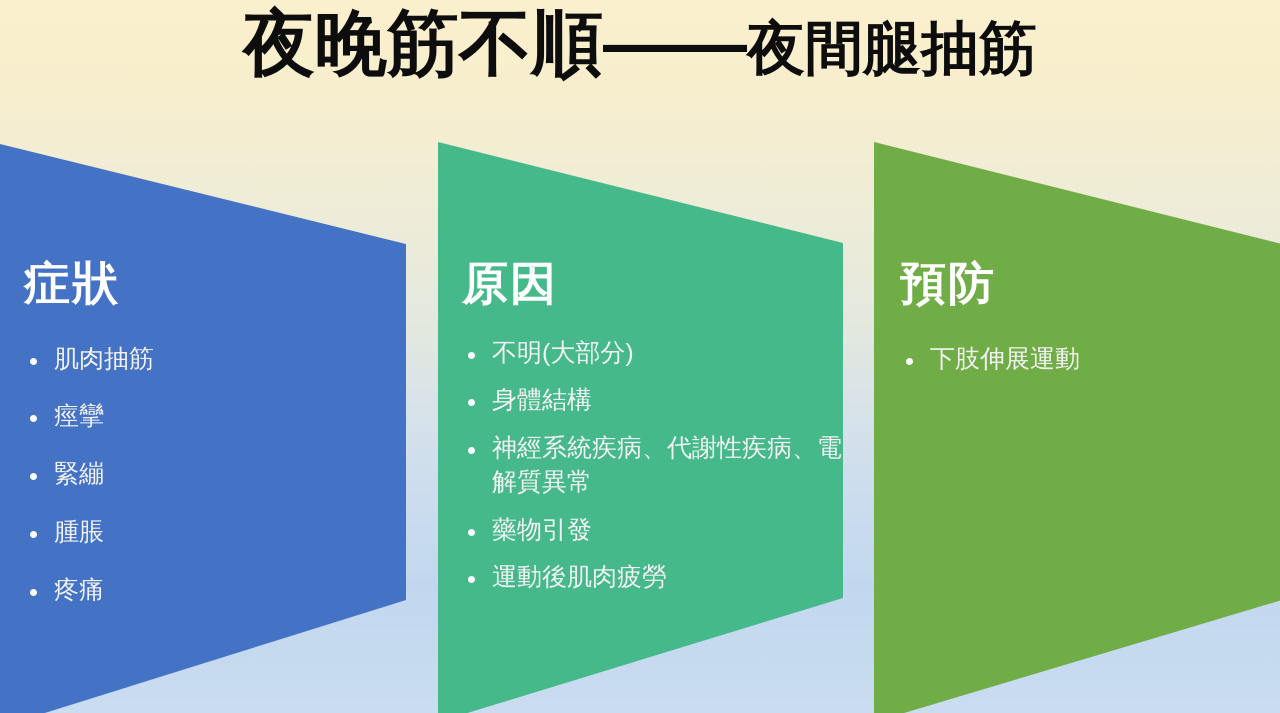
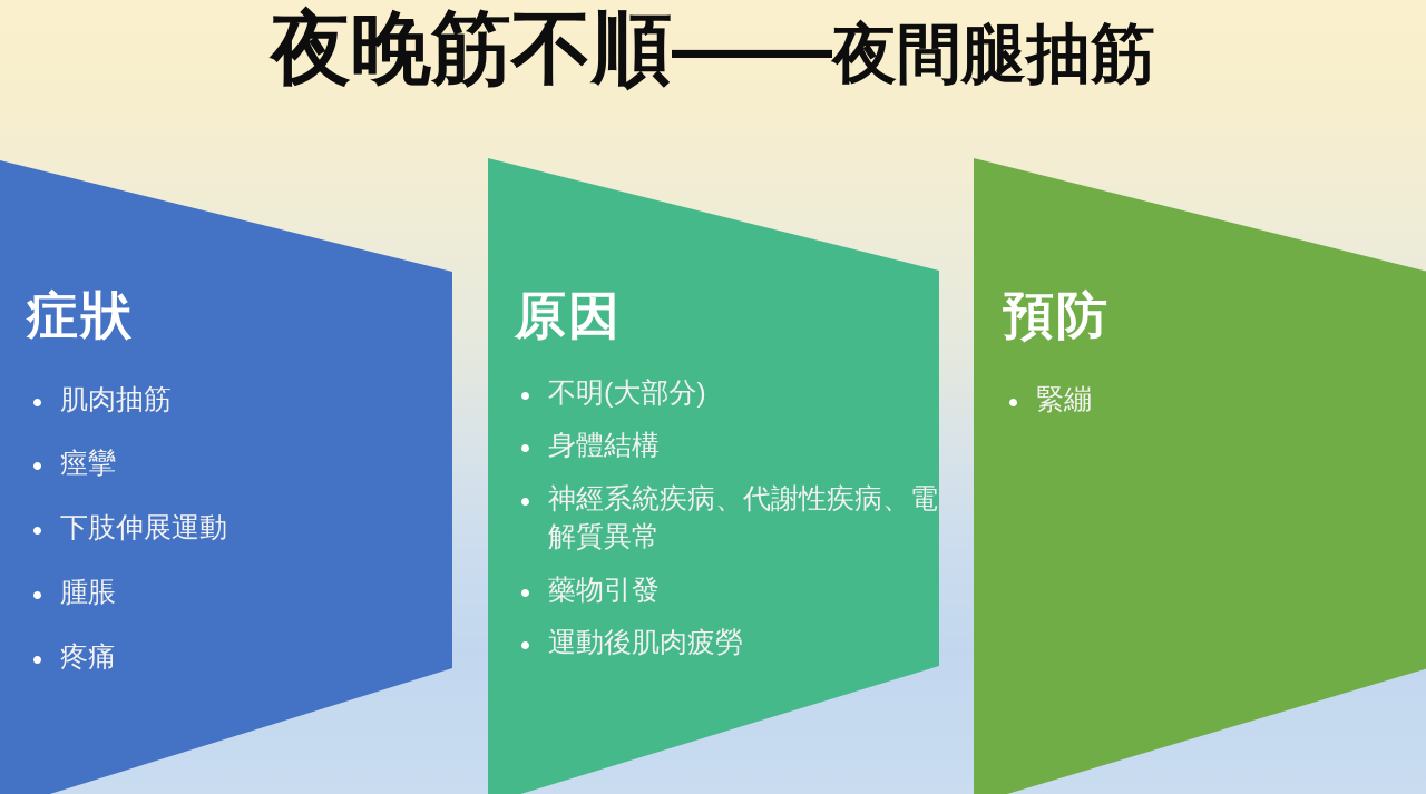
  夜晚筋不順——夜間腿抽筋
  症狀
  肌肉抽筋
  痙攣
- 緊繃
+ 下肢伸展運動
  腫脹
  疼痛
  原因
  不明(大部分)
  身體結構
  神經系統疾病、代謝性疾病、電解質異常
  藥物引發
  運動後肌肉疲勞
  預防
- 下肢伸展運動
+ 緊繃
